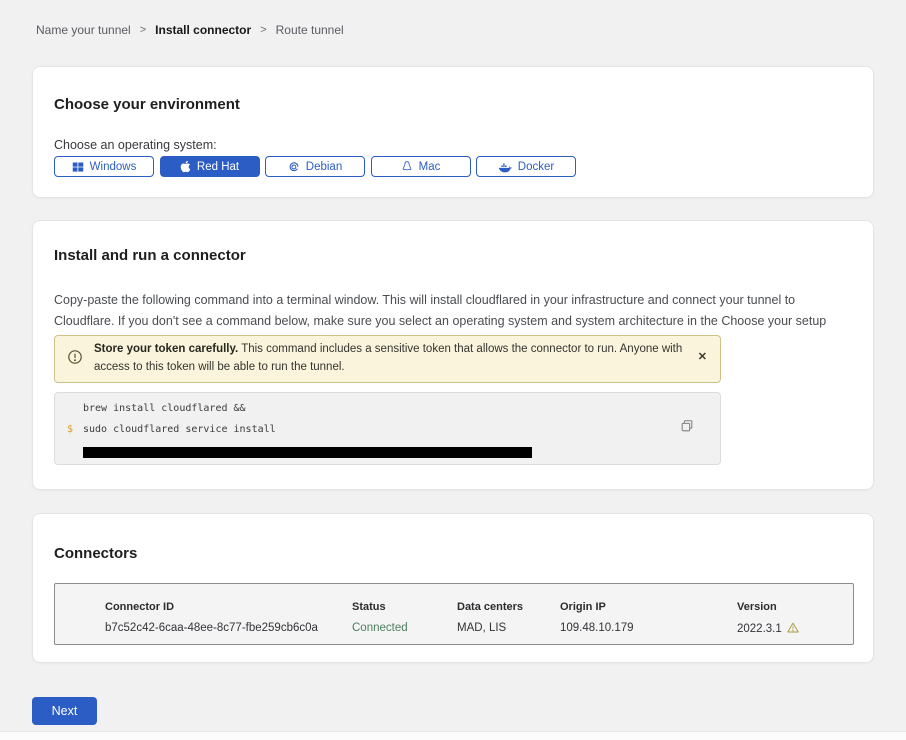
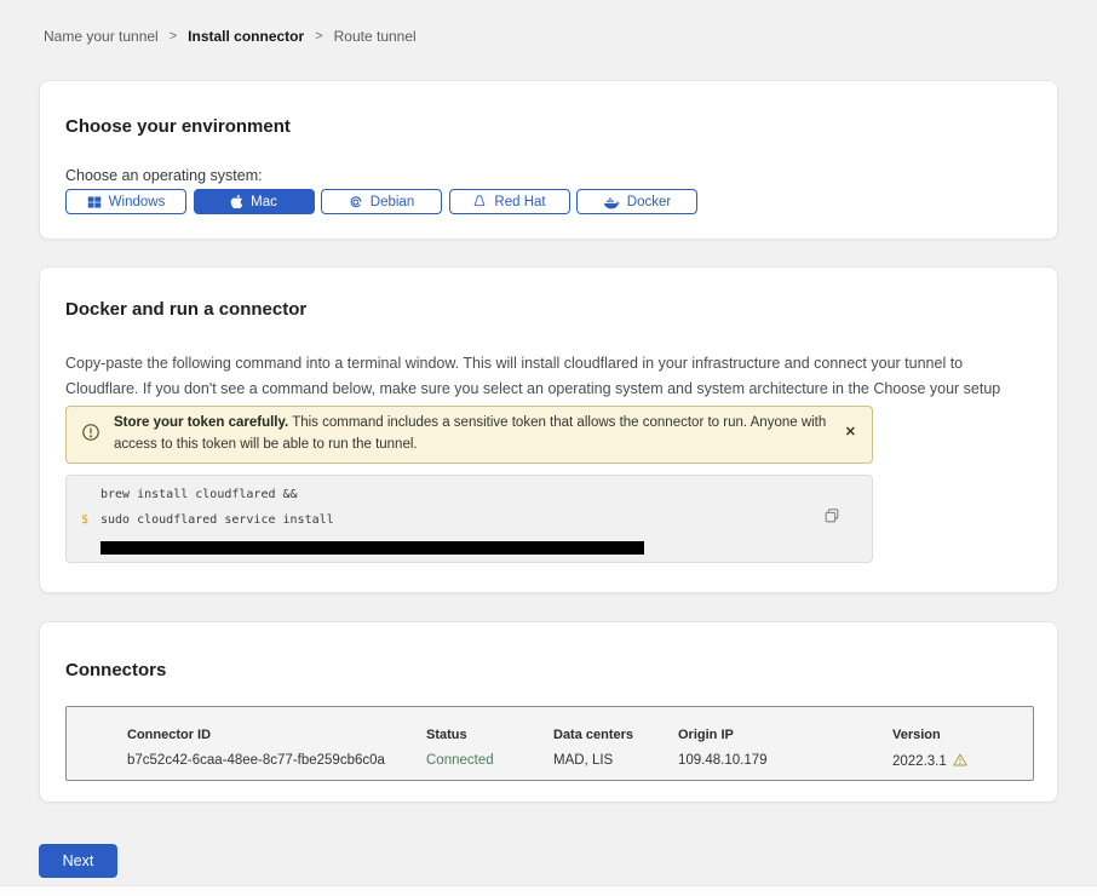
  Name your tunnel
  >
  Install connector
  >
  Route tunnel
  Choose your environment
  Choose an operating system:
  Windows
- Red Hat
+ Mac
  Debian
- Mac
+ Red Hat
  Docker
- Install and run a connector
+ Docker and run a connector
  Copy-paste the following command into a terminal window. This will install cloudflared in your infrastructure and connect your tunnel to Cloudflare. If you don't see a command below, make sure you select an operating system and system architecture in the Choose your setup
  Store your token carefully. This command includes a sensitive token that allows the connector to run. Anyone with access to this token will be able to run the tunnel.
  ✕
  brew install cloudflared &&
  $
  sudo cloudflared service install
  Connectors
  Connector ID
  Status
  Data centers
  Origin IP
  Version
  b7c52c42-6caa-48ee-8c77-fbe259cb6c0a
  Connected
  MAD, LIS
  109.48.10.179
  2022.3.1
  Next
